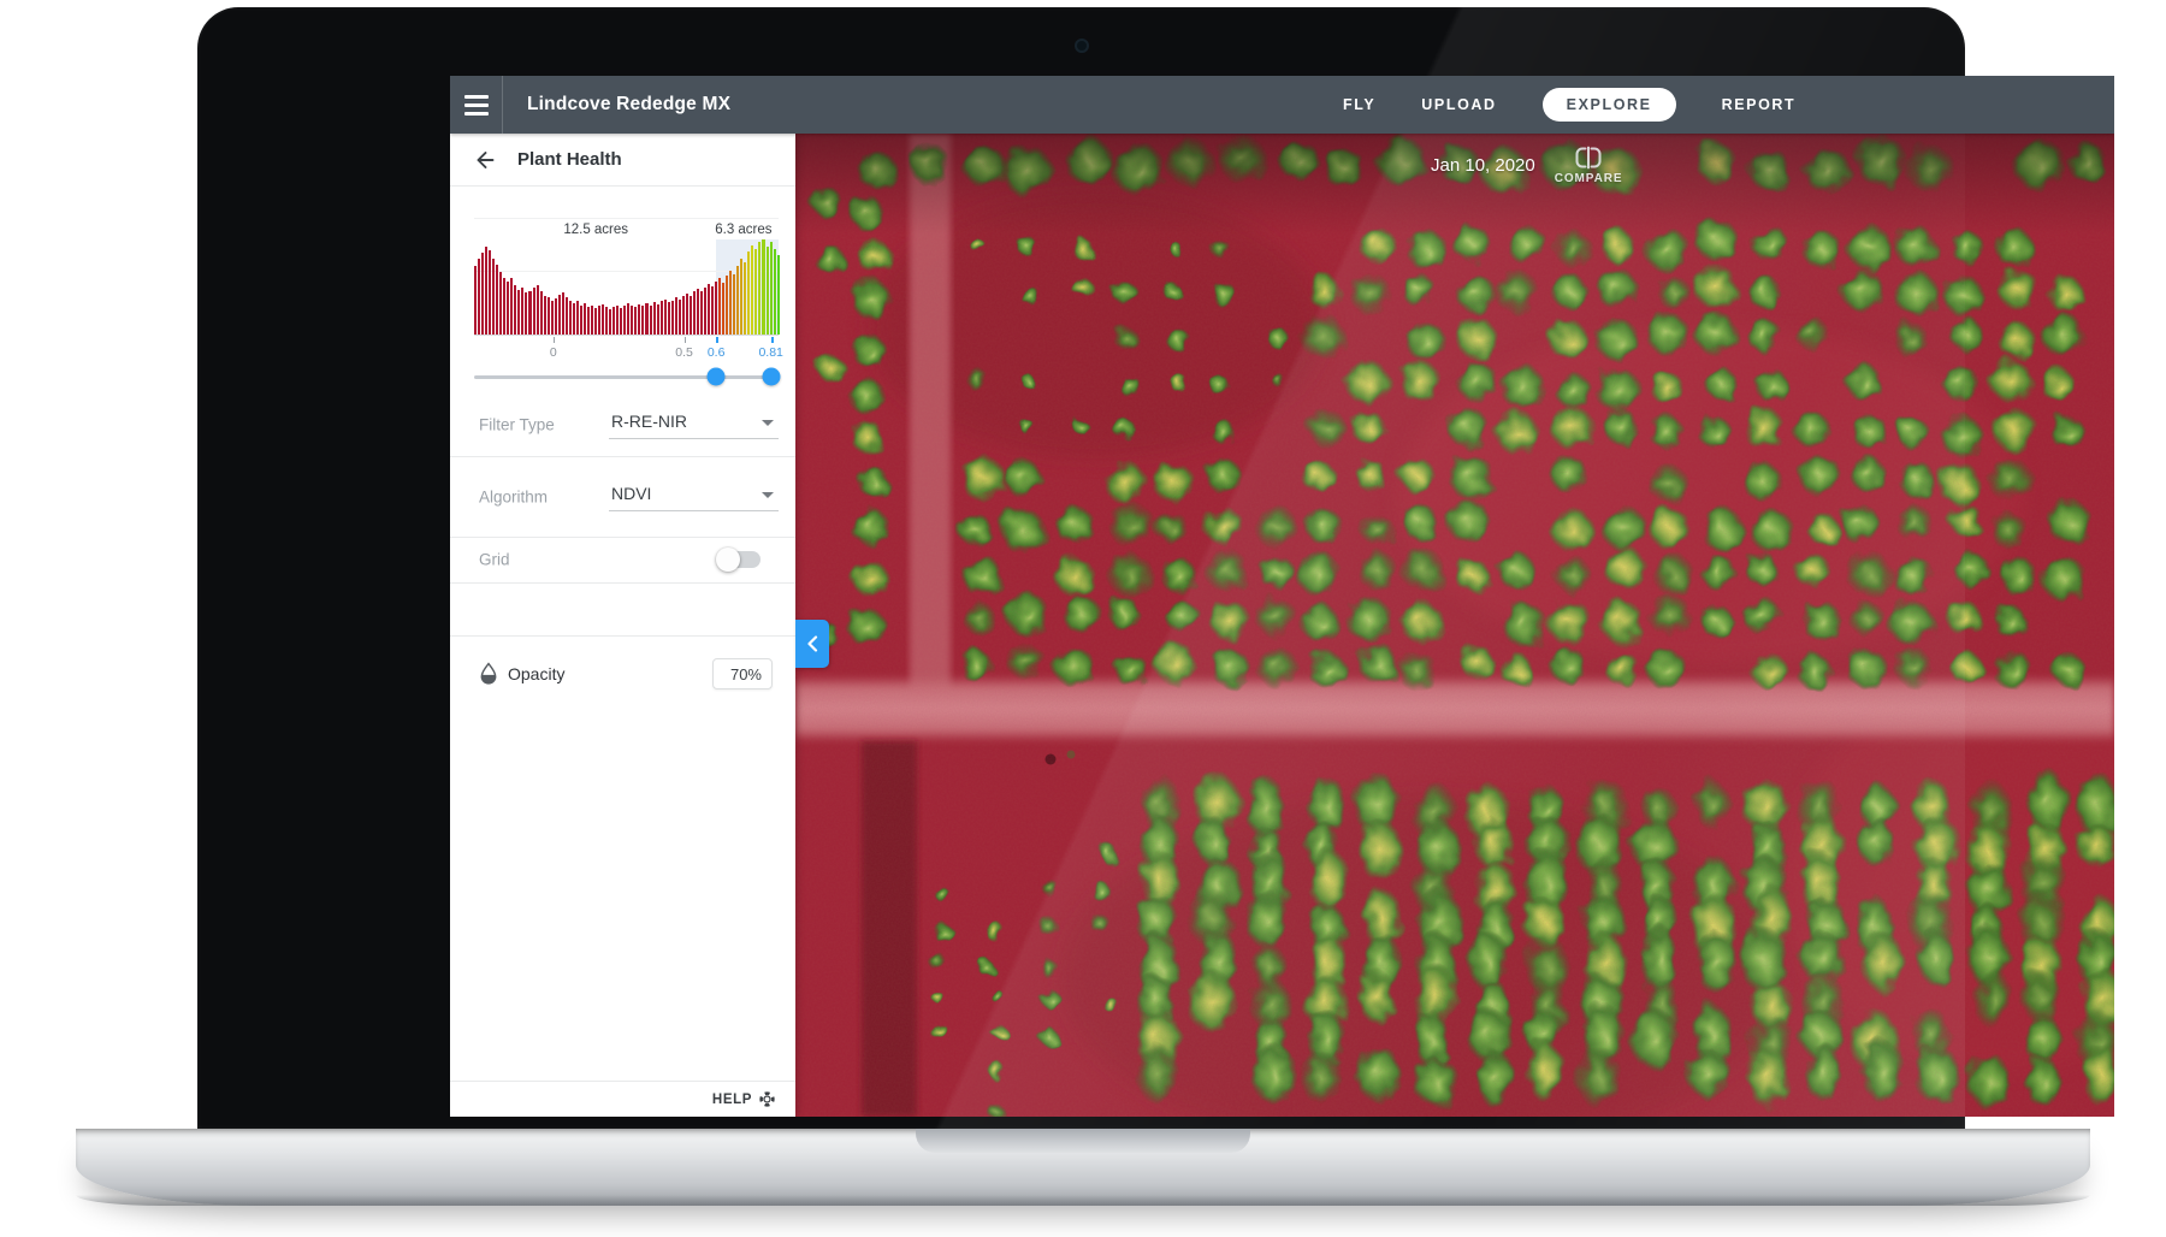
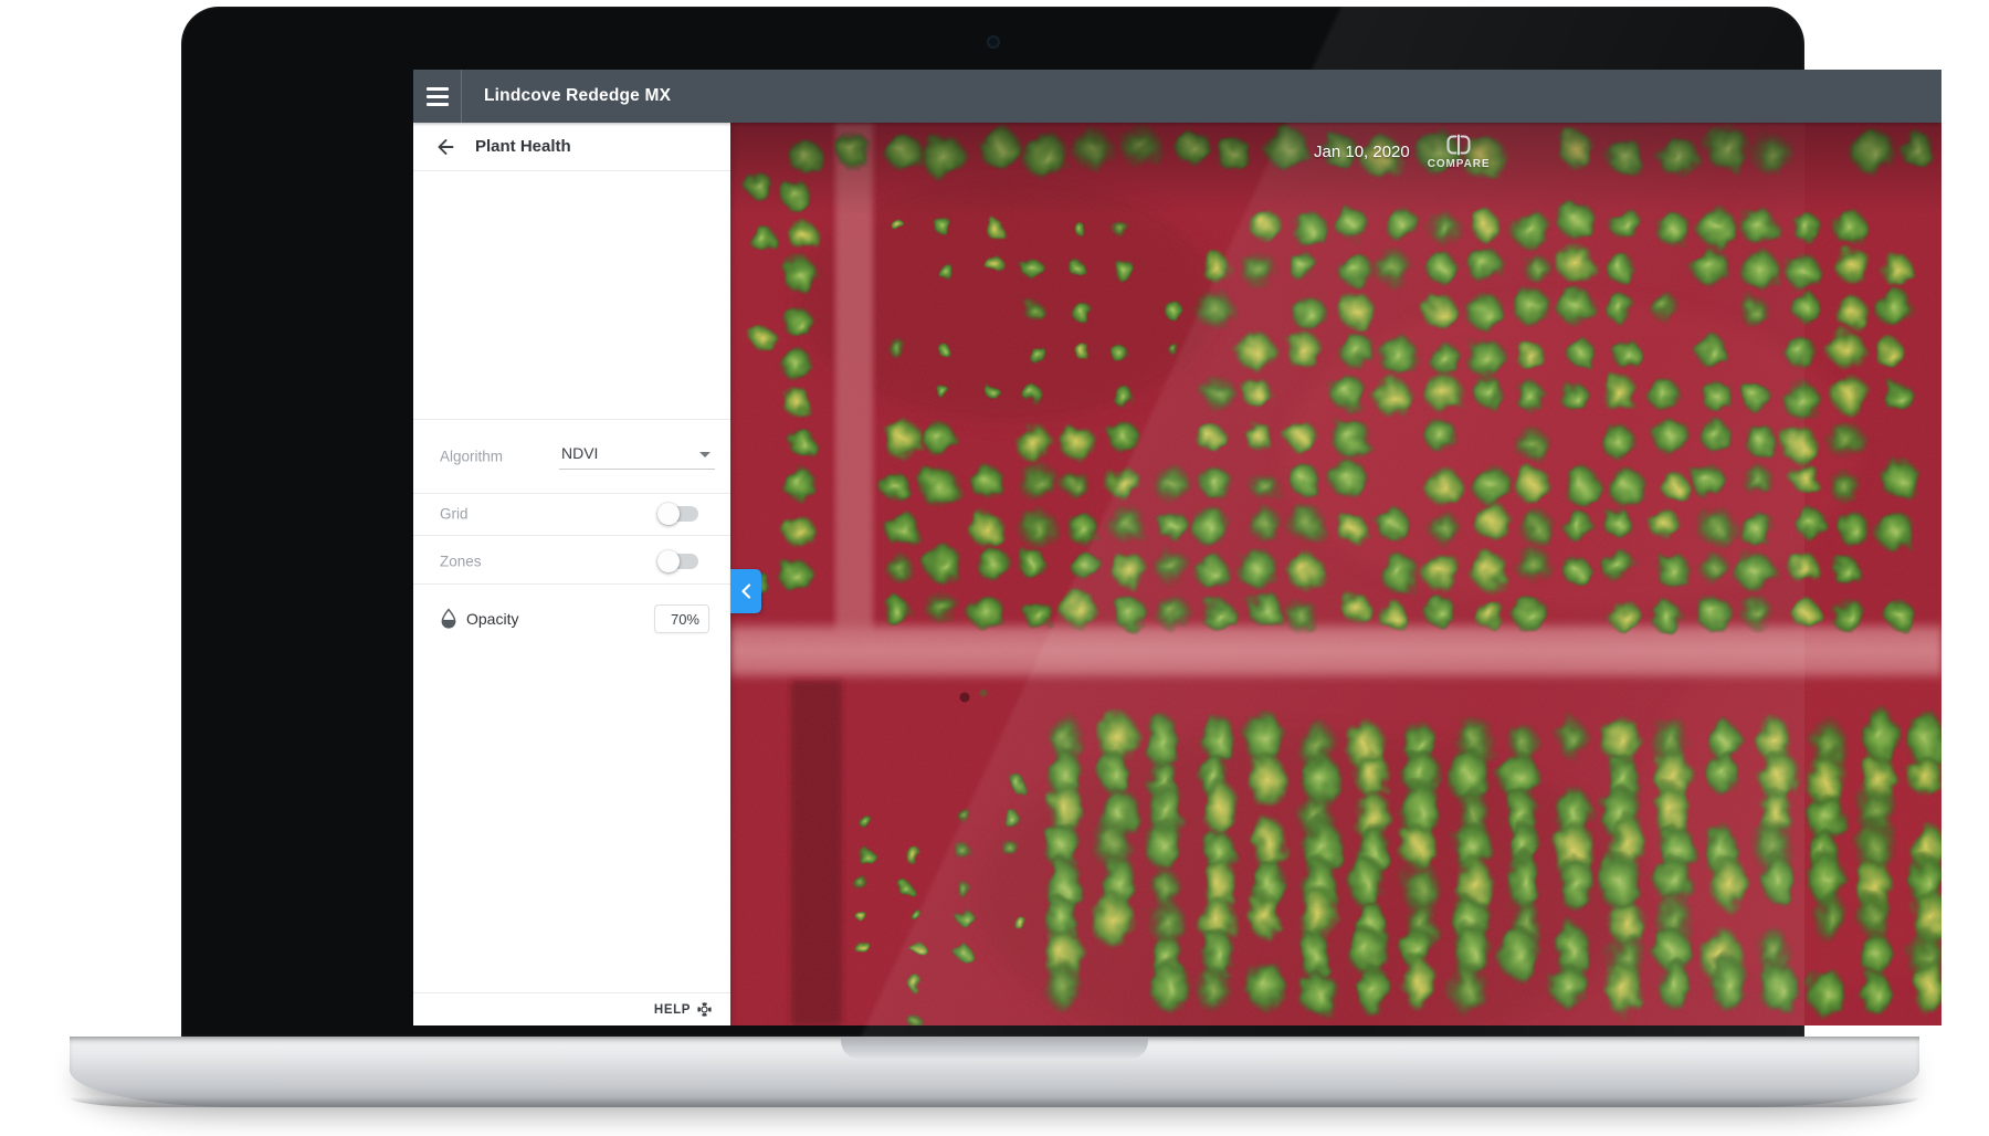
  Lindcove Rededge MX
- FLY
- UPLOAD
- EXPLORE
- REPORT
  Jan 10, 2020
  COMPARE
  Plant Health
- 12.5 acres
- 6.3 acres
- 0
- 0.5
- 0.6
- 0.81
- Filter Type
- R-RE-NIR
  Algorithm
  NDVI
  Grid
+ Zones
  Opacity
  70%
  HELP
